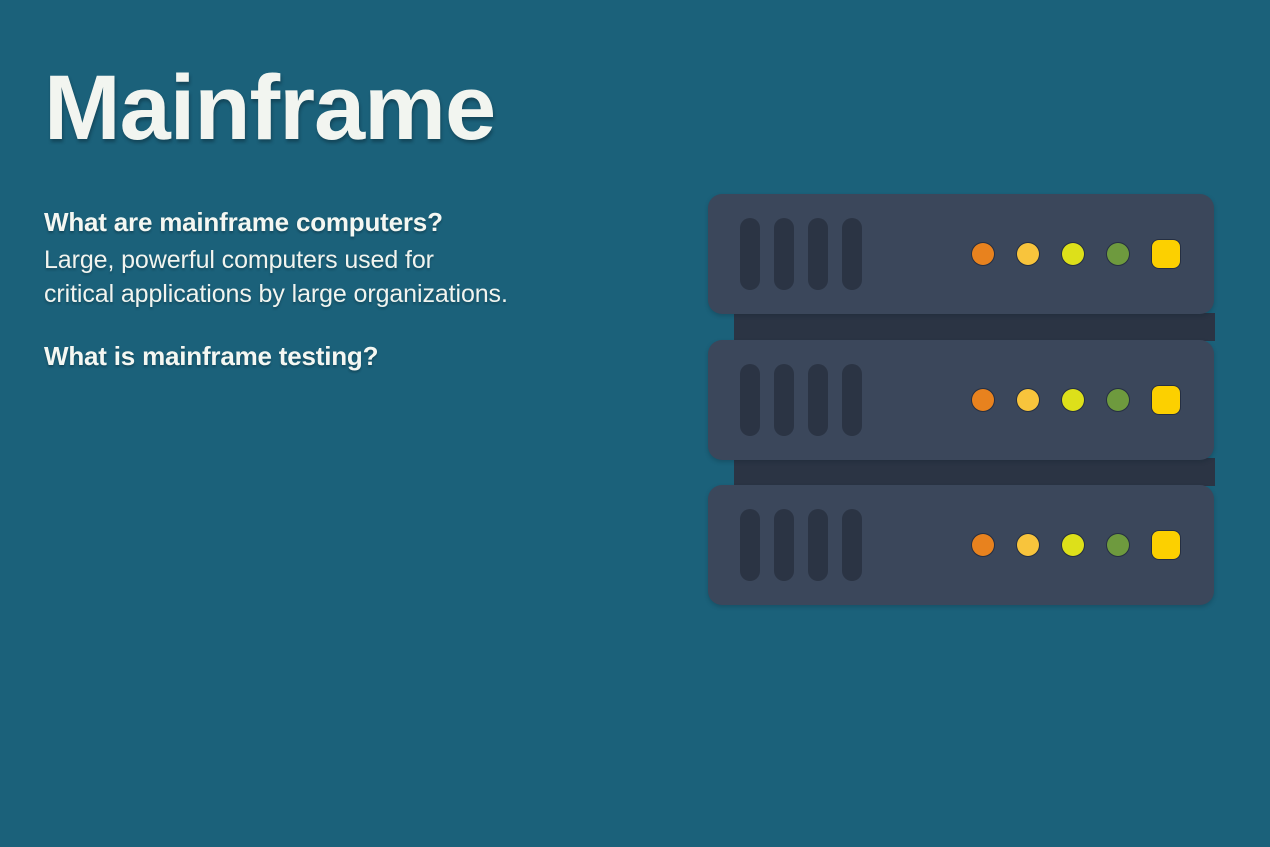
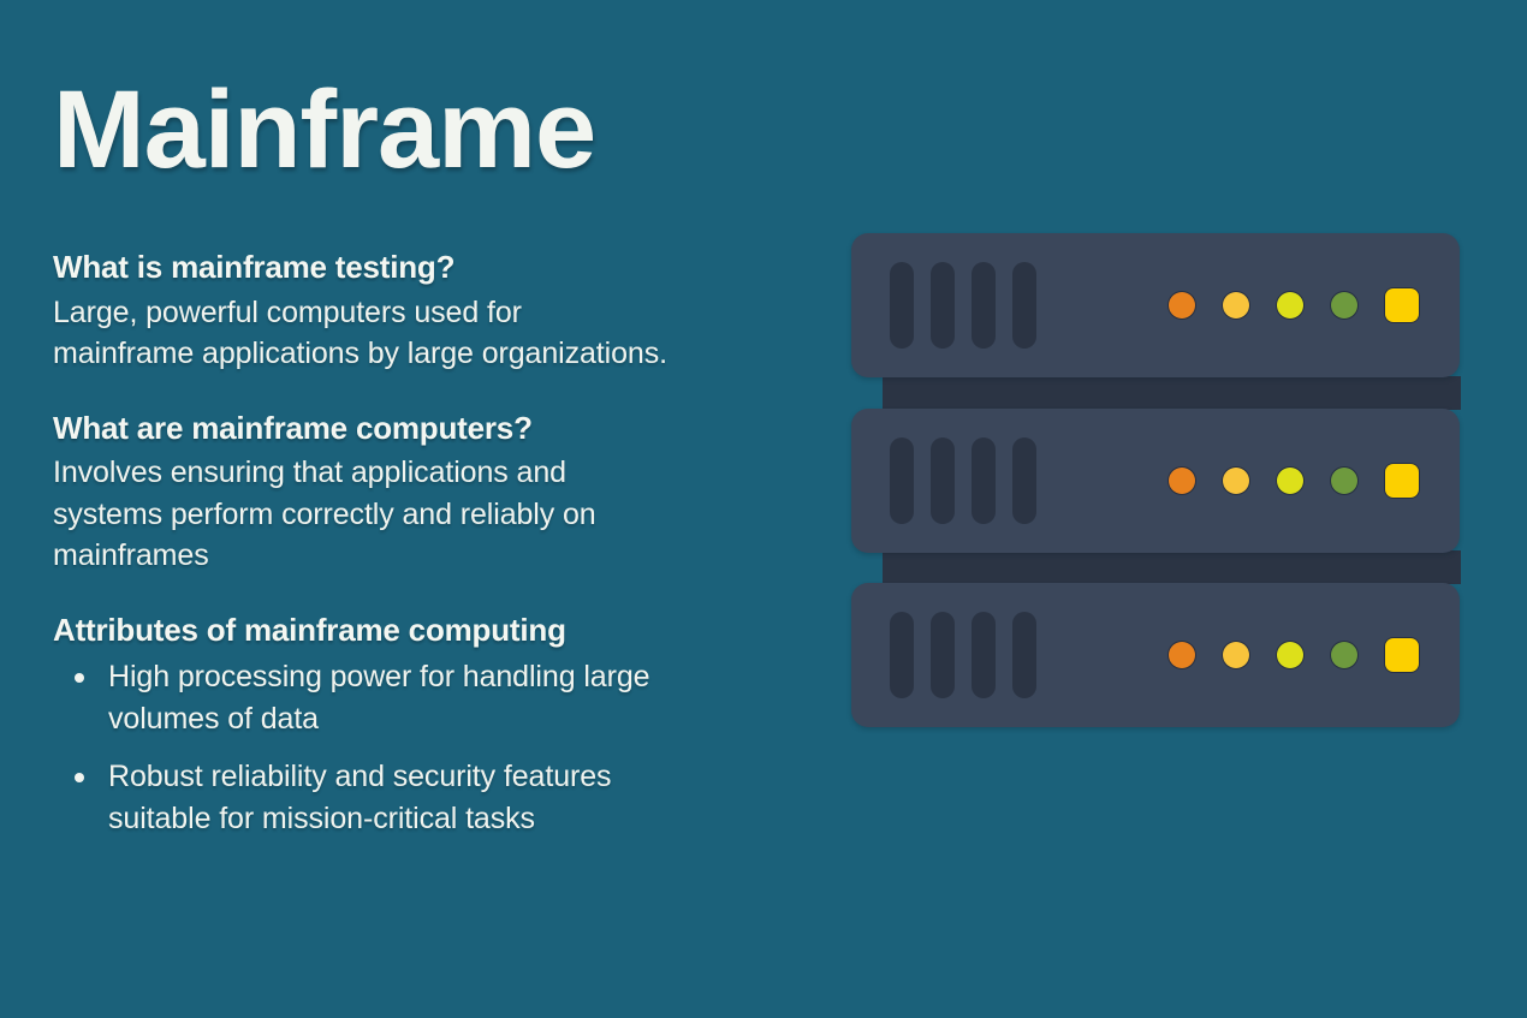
  Mainframe
- What are mainframe computers?
+ What is mainframe testing?
  Large, powerful computers used for
- critical applications by large organizations.
+ mainframe applications by large organizations.
- What is mainframe testing?
+ What are mainframe computers?
+ Involves ensuring that applications and
+ systems perform correctly and reliably on
+ mainframes
+ Attributes of mainframe computing
+ High processing power for handling large
+ volumes of data
+ Robust reliability and security features
+ suitable for mission-critical tasks
